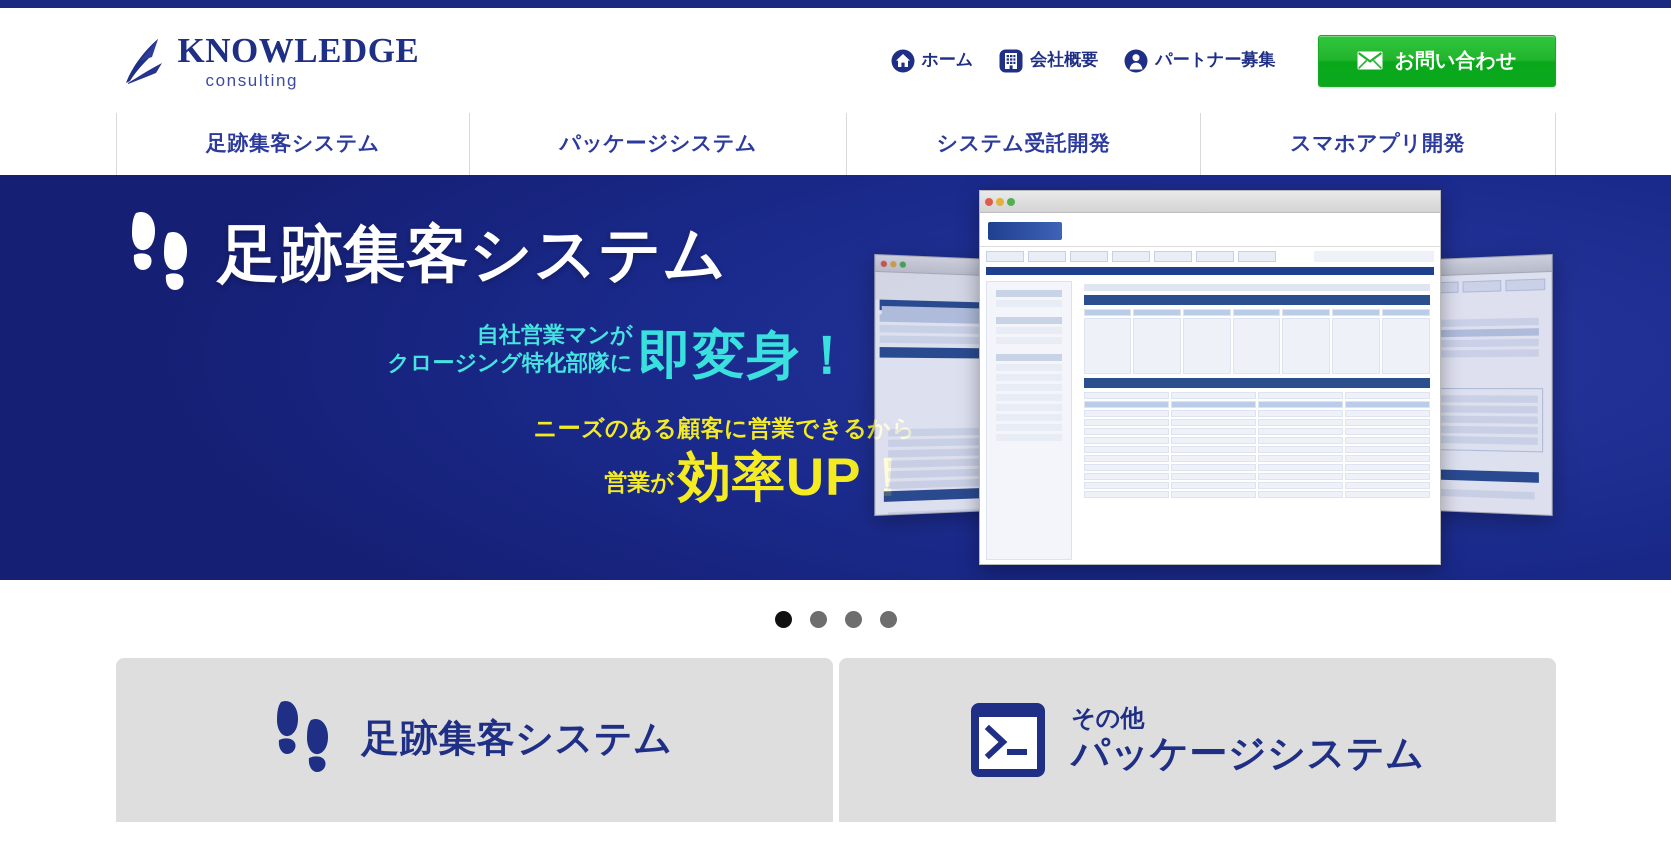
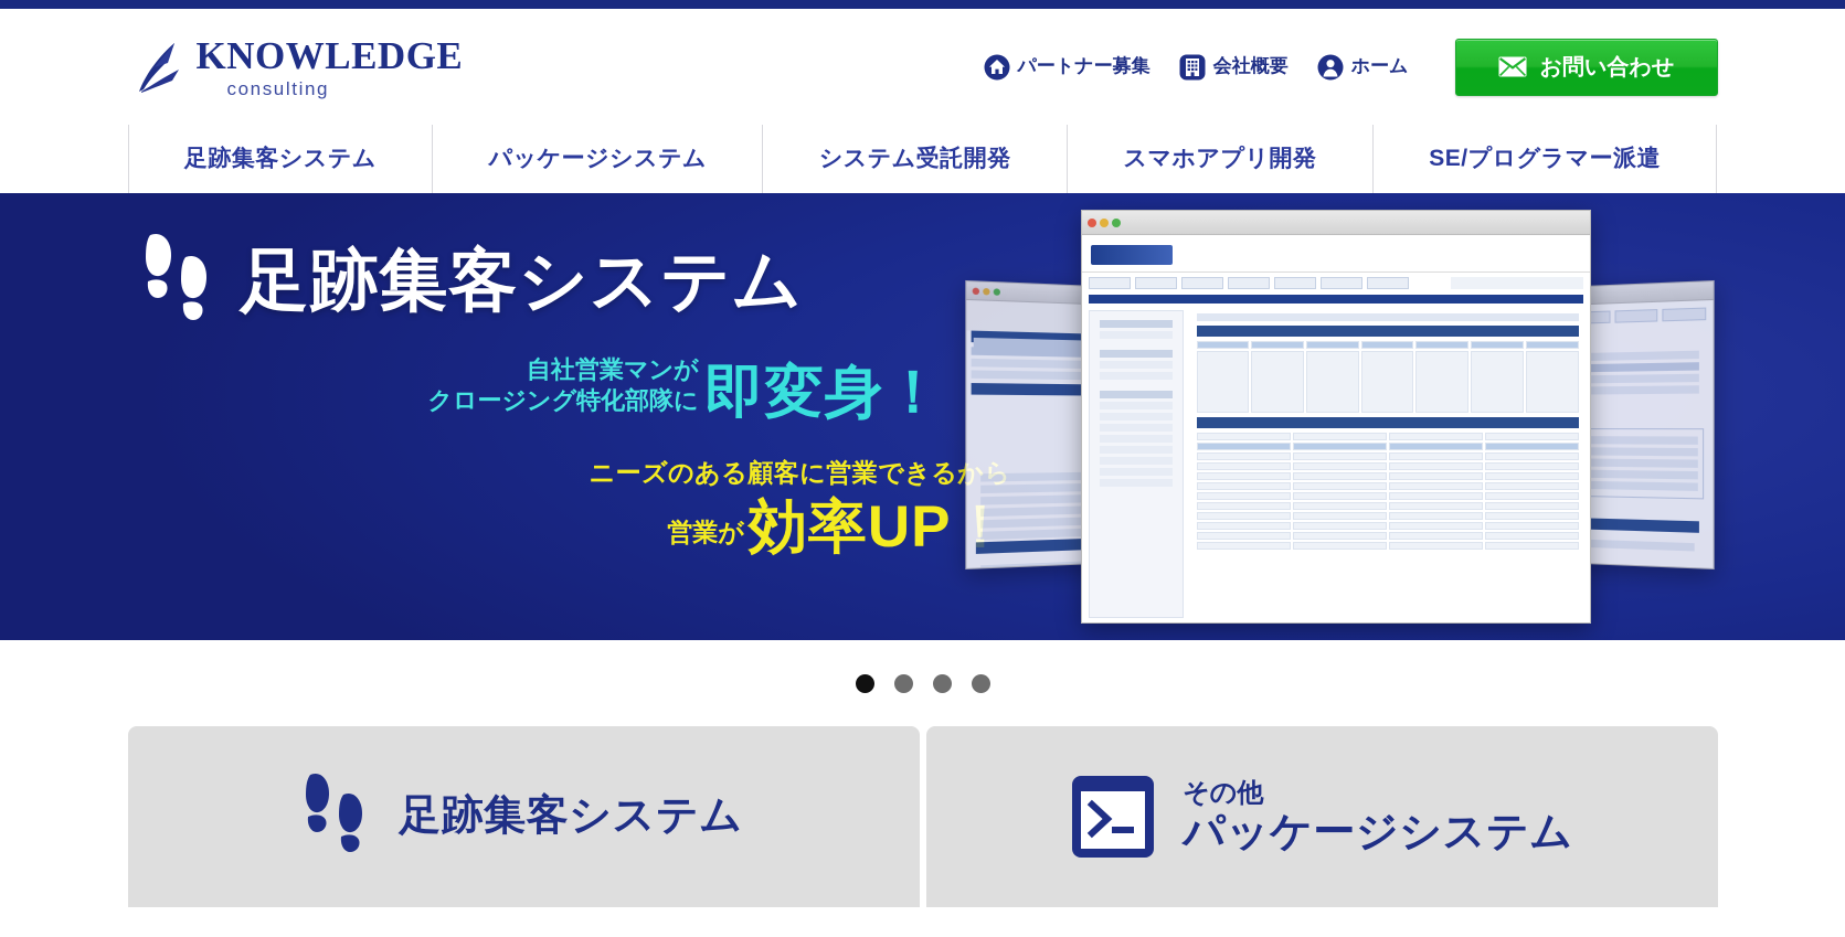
  KNOWLEDGE
  consulting
- ホーム
+ パートナー募集
  会社概要
- パートナー募集
+ ホーム
  お問い合わせ
  足跡集客システム
  パッケージシステム
  システム受託開発
  スマホアプリ開発
+ SE/プログラマー派遣
  足跡集客システム
  自社営業マンが
  クロージング特化部隊に
  即変身！
  ニーズのある顧客に営業できるから
  営業が
  効率UP！
  足跡集客システム
  その他
  パッケージシステム
